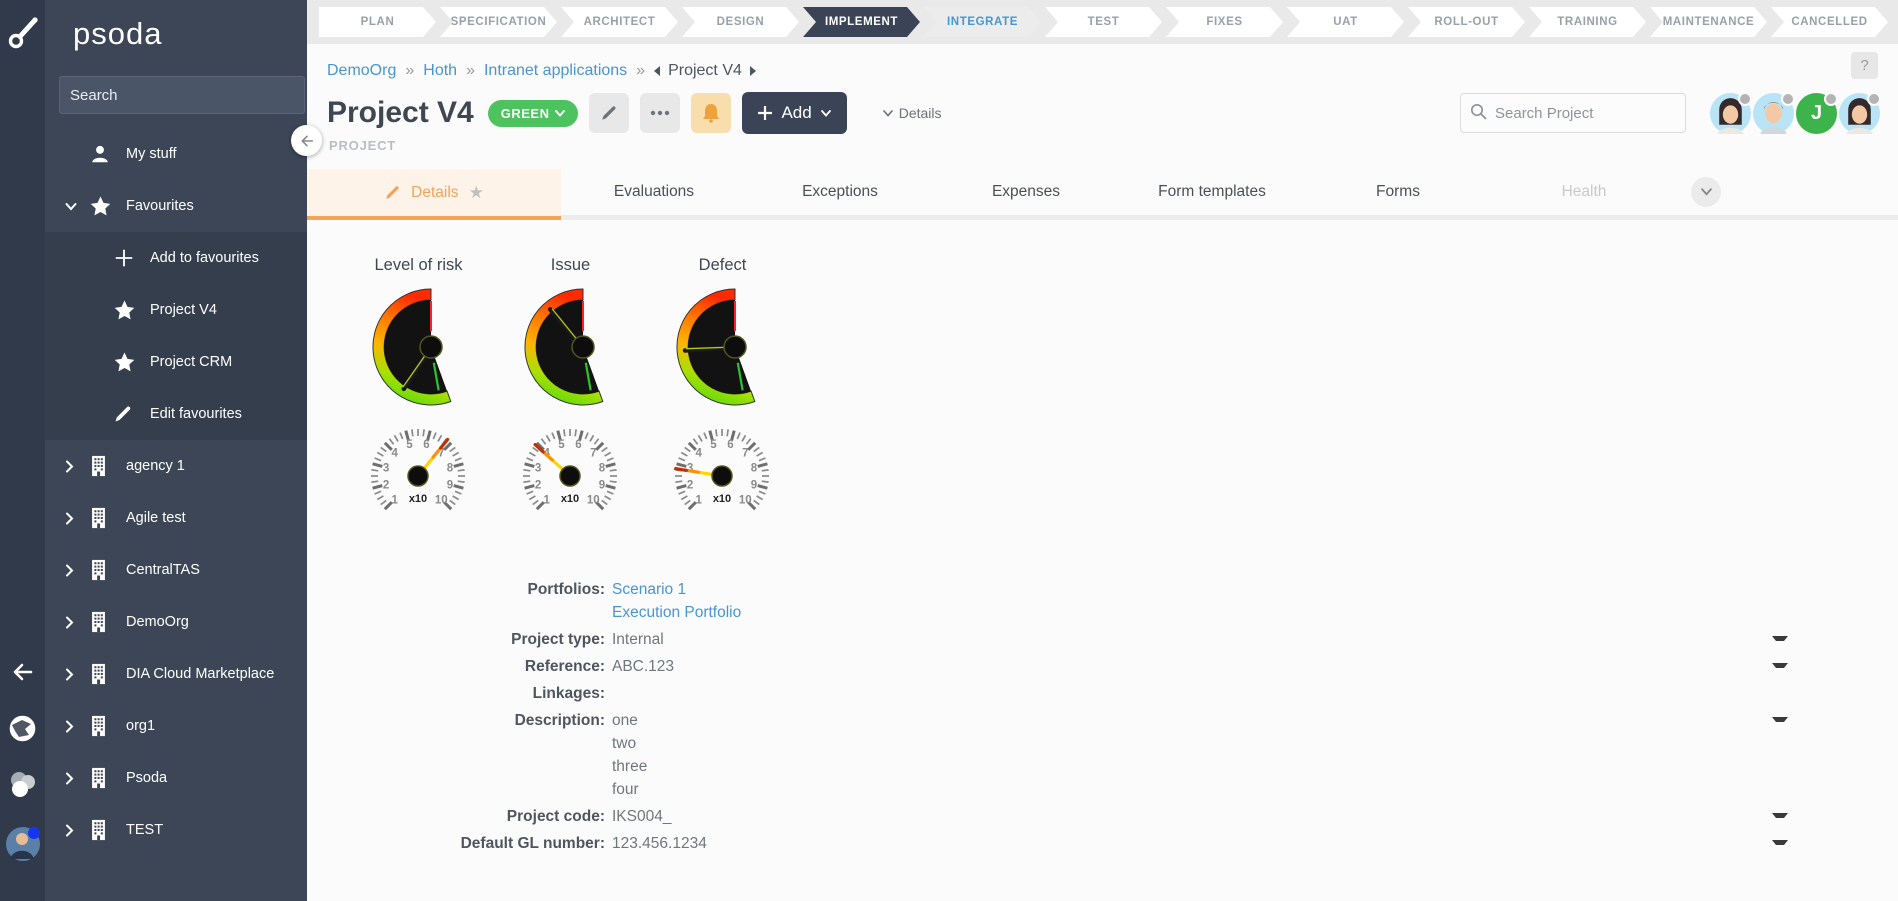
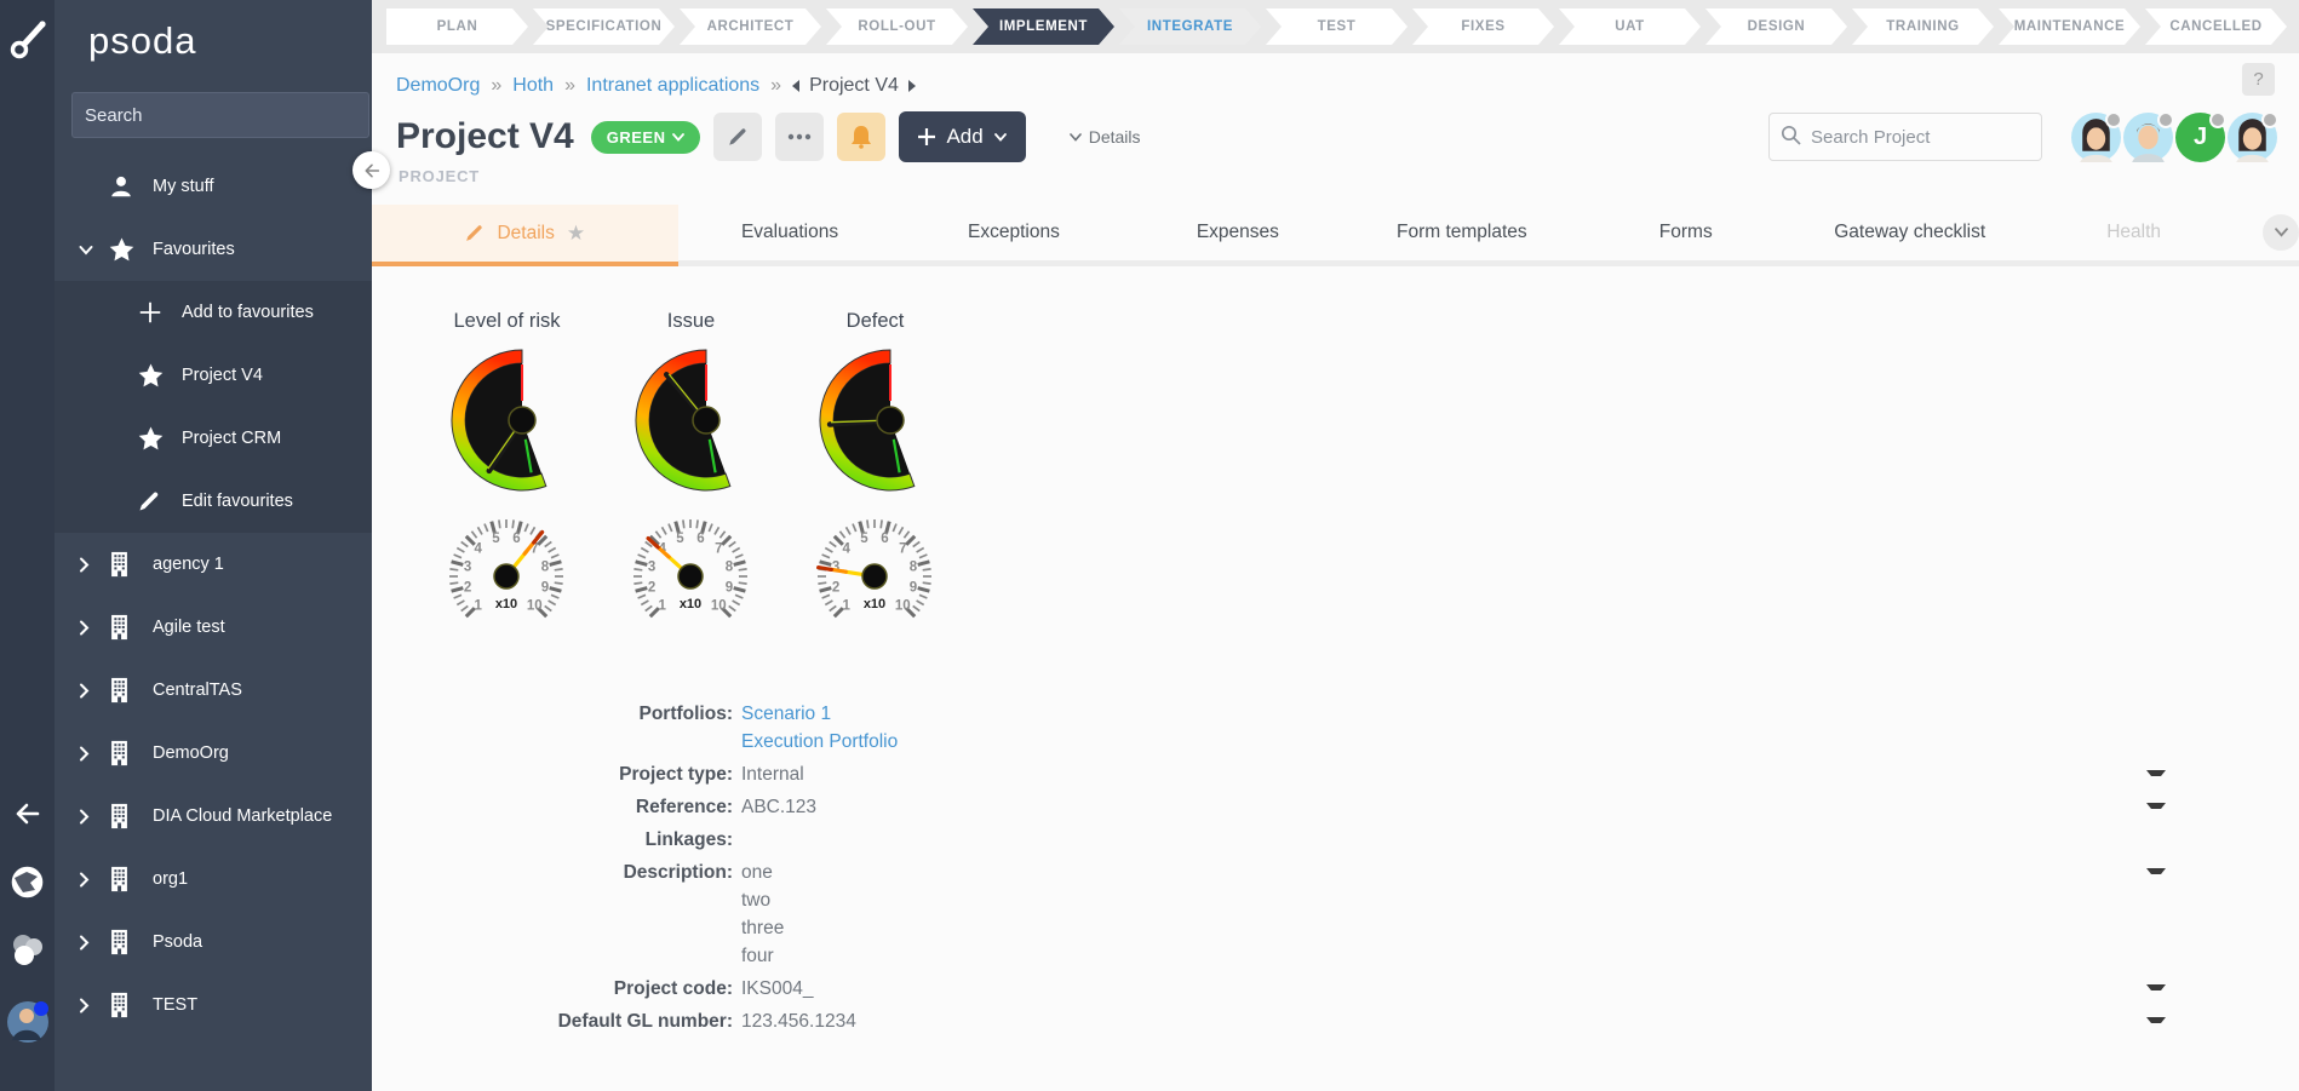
  psoda
  Search
  My stuff
  Favourites
  Add to favourites
  Project V4
  Project CRM
  Edit favourites
  agency 1
  Agile test
  CentralTAS
  DemoOrg
  DIA Cloud Marketplace
  org1
  Psoda
  TEST
  PLAN
  SPECIFICATION
  ARCHITECT
- DESIGN
+ ROLL-OUT
  IMPLEMENT
  INTEGRATE
  TEST
  FIXES
  UAT
- ROLL-OUT
+ DESIGN
  TRAINING
  MAINTENANCE
  CANCELLED
  DemoOrg
  »
  Hoth
  »
  Intranet applications
  »
  Project V4
  ?
  Project V4
  GREEN
  Add
  Details
  Search Project
  J
  PROJECT
  Details
  ★
  Evaluations
  Exceptions
  Expenses
  Form templates
  Forms
+ Gateway checklist
  Health
  Level of risk
  1
  2
  3
  4
  5
  6
  7
  8
  9
  10
  x10
  Issue
  1
  2
  3
  5
  6
  7
  8
  9
  10
  x10
  Defect
  1
  2
  3
  4
  5
  6
  7
  8
  9
  10
  x10
  Portfolios:
  Scenario 1
  Execution Portfolio
  Project type:
  Internal
  Reference:
  ABC.123
  Linkages:
  Description:
  one
  two
  three
  four
  Project code:
  IKS004_
  Default GL number:
  123.456.1234
